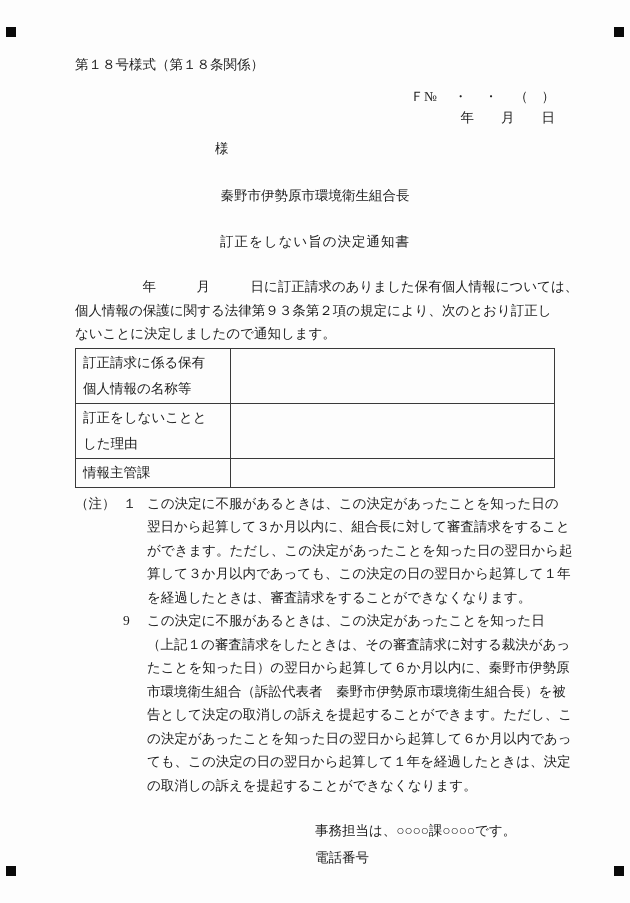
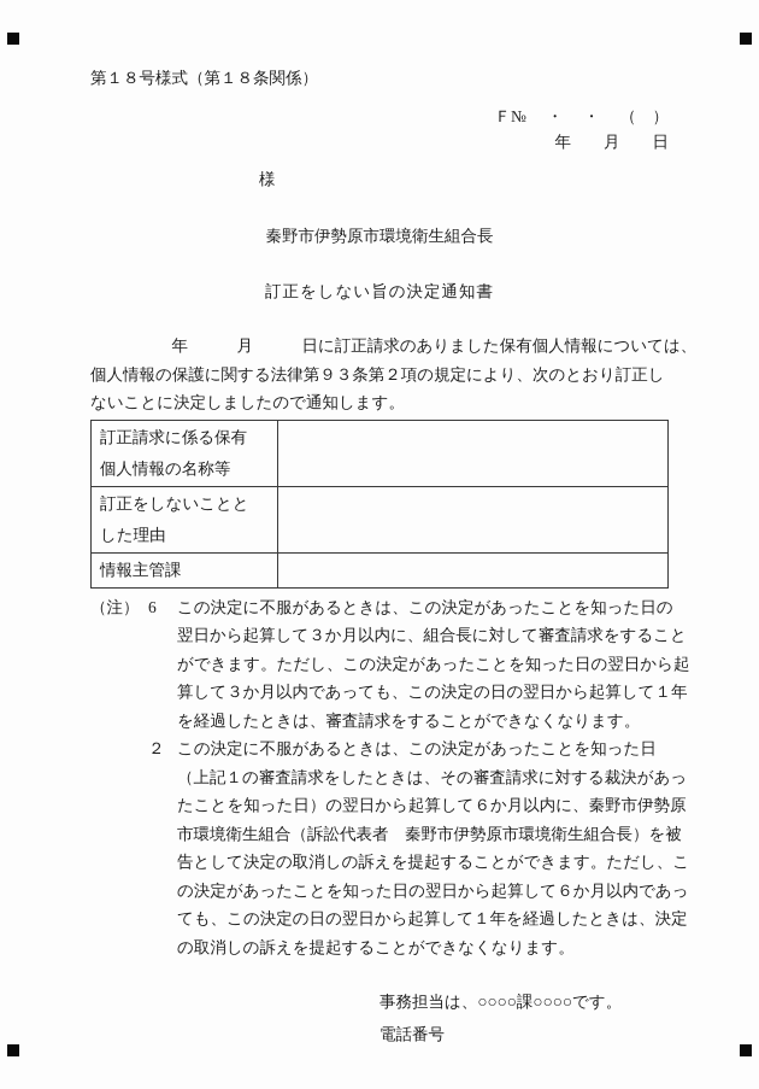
  第１８号様式（第１８条関係）
  Ｆ№ ・ ・ （ ）
  年 月 日
  様
  秦野市伊勢原市環境衛生組合長
  訂正をしない旨の決定通知書
  年 月 日に訂正請求のありました保有個人情報については、
  個人情報の保護に関する法律第９３条第２項の規定により、次のとおり訂正し
  ないことに決定しましたので通知します。
  訂正請求に係る保有 個人情報の名称等
  訂正をしないことと した理由
  情報主管課
  （注）
- １
+ 6
  この決定に不服があるときは、この決定があったことを知った日の
  翌日から起算して３か月以内に、組合長に対して審査請求をすること
  ができます。ただし、この決定があったことを知った日の翌日から起
  算して３か月以内であっても、この決定の日の翌日から起算して１年
  を経過したときは、審査請求をすることができなくなります。
- 9
+ ２
  この決定に不服があるときは、この決定があったことを知った日
  （上記１の審査請求をしたときは、その審査請求に対する裁決があっ
  たことを知った日）の翌日から起算して６か月以内に、秦野市伊勢原
  市環境衛生組合（訴訟代表者 秦野市伊勢原市環境衛生組合長）を被
  告として決定の取消しの訴えを提起することができます。ただし、こ
  の決定があったことを知った日の翌日から起算して６か月以内であっ
  ても、この決定の日の翌日から起算して１年を経過したときは、決定
  の取消しの訴えを提起することができなくなります。
  事務担当は、○○○○課○○○○です。
  電話番号
